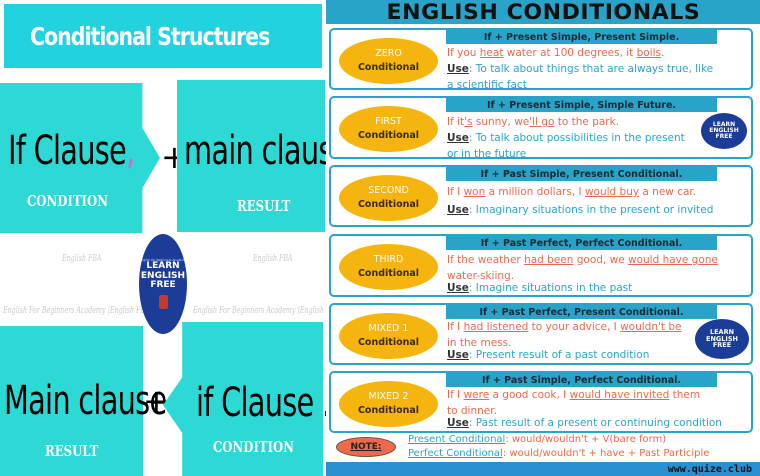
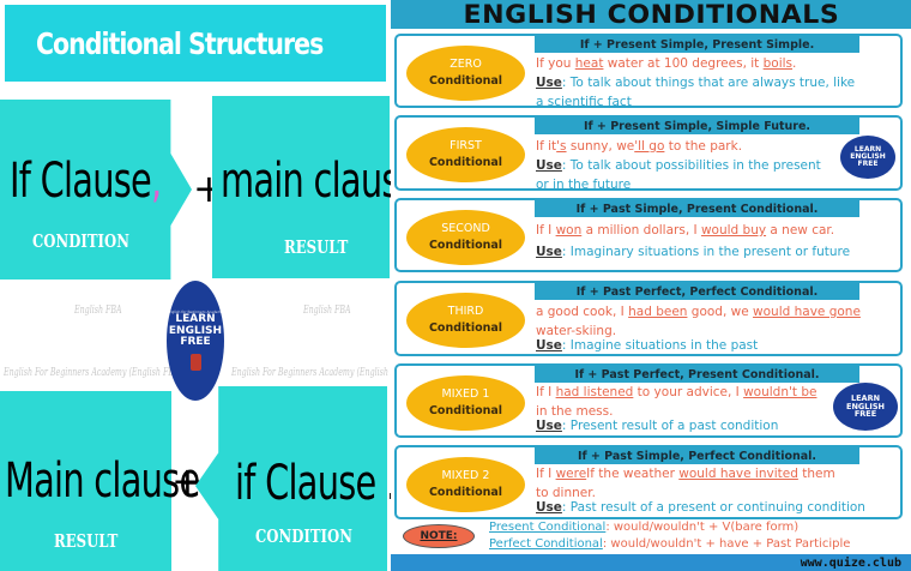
  Conditional Structures
  If Clause,
  CONDITION
  +
  main clau
  RESULT
  English FBA
  English FBA
  English For Beginners Academy (English F
  English For Beginners Academy (English
  LEARN
  ENGLISH
  FREE
  Main clause
  RESULT
  +
  if Clause
  CONDITION
  ENGLISH CONDITIONALS
  If + Present Simple, Present Simple.
  ZERO
  Conditional
  If you heat water at 100 degrees, it boils.
  Use: To talk about things that are always true, like
  a scientific fact
  If + Present Simple, Simple Future.
  FIRST
  Conditional
  If it's sunny, we'll go to the park.
  Use: To talk about possibilities in the present
  or in the future
  If + Past Simple, Present Conditional.
  SECOND
  Conditional
  If I won a million dollars, I would buy a new car.
- Use: Imaginary situations in the present or invited
+ Use: Imaginary situations in the present or future
  If + Past Perfect, Perfect Conditional.
  THIRD
  Conditional
- If the weather had been good, we would have gone
+ a good cook, I had been good, we would have gone
  water-skiing.
  Use: Imagine situations in the past
  If + Past Perfect, Present Conditional.
  MIXED 1
  Conditional
  If I had listened to your advice, I wouldn't be
  in the mess.
  Use: Present result of a past condition
  LEARN
  ENGLISH
  FREE
  If + Past Simple, Perfect Conditional.
  MIXED 2
  Conditional
- If I were a good cook, I would have invited them
+ If I wereIf the weather would have invited them
  to dinner.
  Use: Past result of a present or continuing condition
  NOTE:
  Present Conditional: would/wouldn't + V(bare form)
  Perfect Conditional: would/wouldn't + have + Past Participle
  www.quize.club
